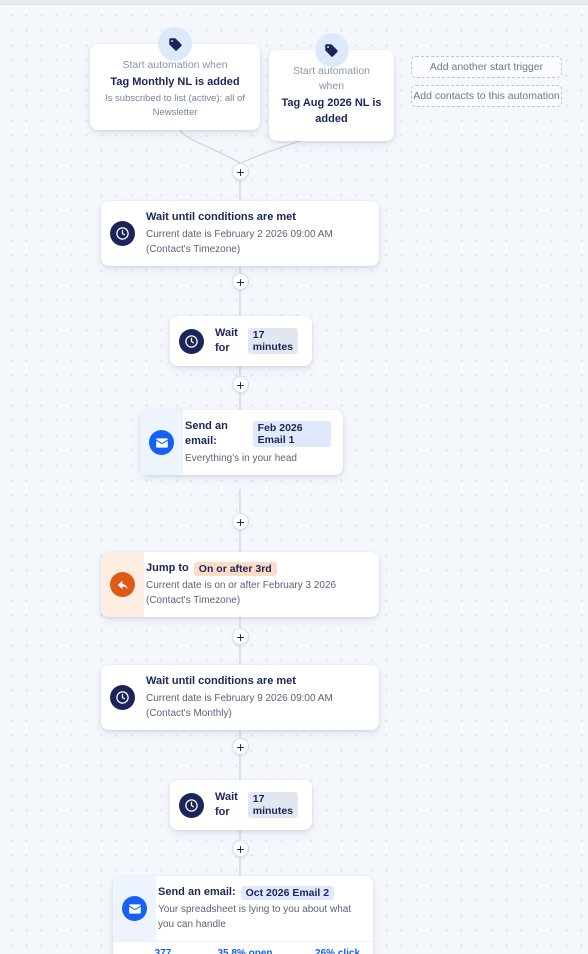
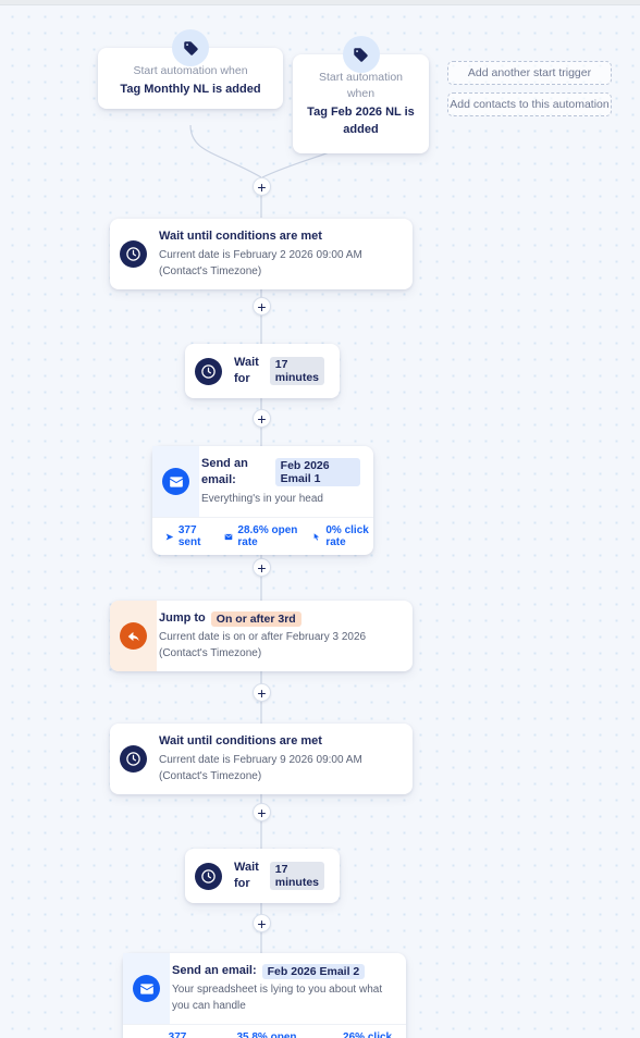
  Start automation when
  Tag Monthly NL is added
- Is subscribed to list (active): all of Newsletter
  Start automation when
- Tag Aug 2026 NL is added
+ Tag Feb 2026 NL is added
  Add another start trigger
  Add contacts to this automation
  +
  +
  +
  +
  +
  +
  +
  Wait until conditions are met
  Current date is February 2 2026 09:00 AM (Contact's Timezone)
  Wait for
  17 minutes
  Send an email:
  Feb 2026 Email 1
  Everything's in your head
+ 377 sent
+ 28.6% open rate
+ 0% click rate
  Jump to
  On or after 3rd
  Current date is on or after February 3 2026 (Contact's Timezone)
  Wait until conditions are met
- Current date is February 9 2026 09:00 AM (Contact's Monthly)
+ Current date is February 9 2026 09:00 AM (Contact's Timezone)
  Wait for
  17 minutes
  Send an email:
- Oct 2026 Email 2
+ Feb 2026 Email 2
  Your spreadsheet is lying to you about what you can handle
